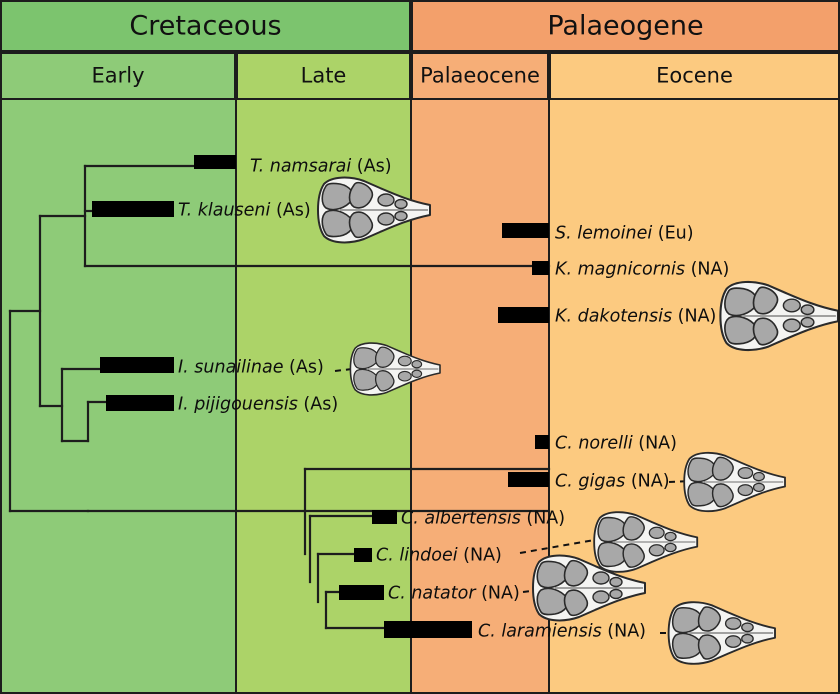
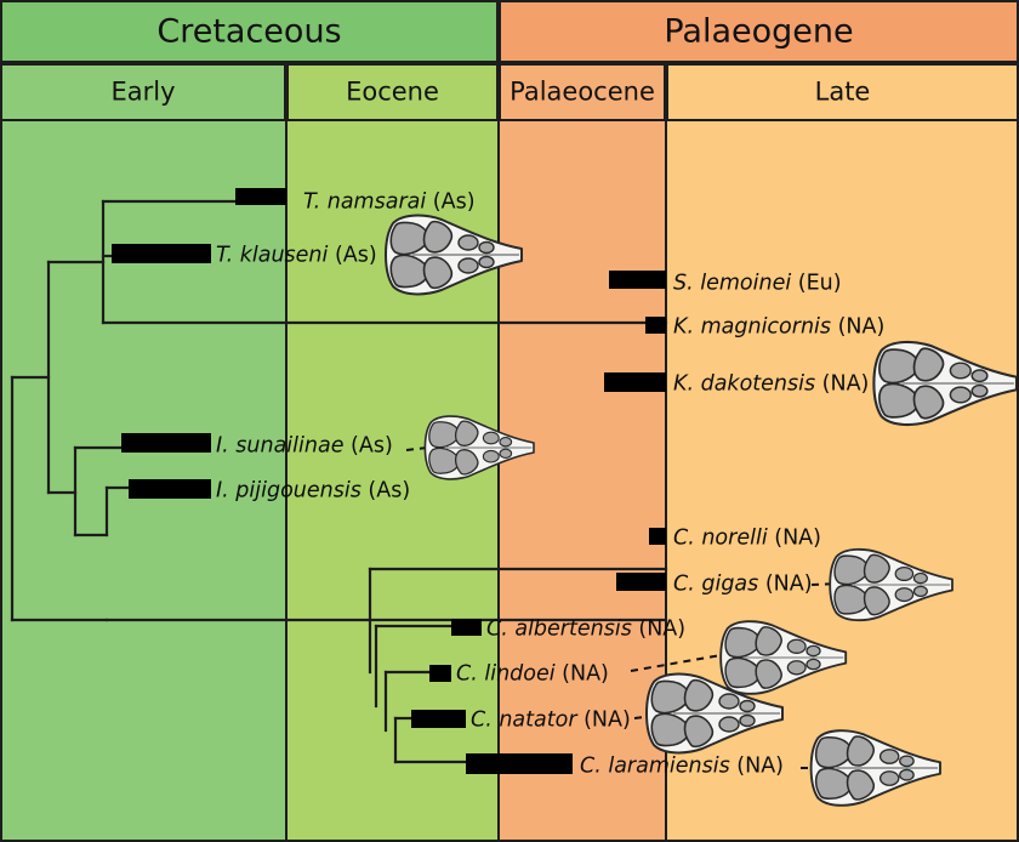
  Cretaceous
  Palaeogene
  Early
- Late
+ Eocene
  Palaeocene
- Eocene
+ Late
  T. namsarai (As)
  T. klauseni (As)
  S. lemoinei (Eu)
  K. magnicornis (NA)
  K. dakotensis (NA)
  I. sunailinae (As)
  I. pijigouensis (As)
  C. norelli (NA)
  C. gigas (NA)
  C. albertensis (NA)
  C. lindoei (NA)
  C. natator (NA)
  C. laramiensis (NA)
